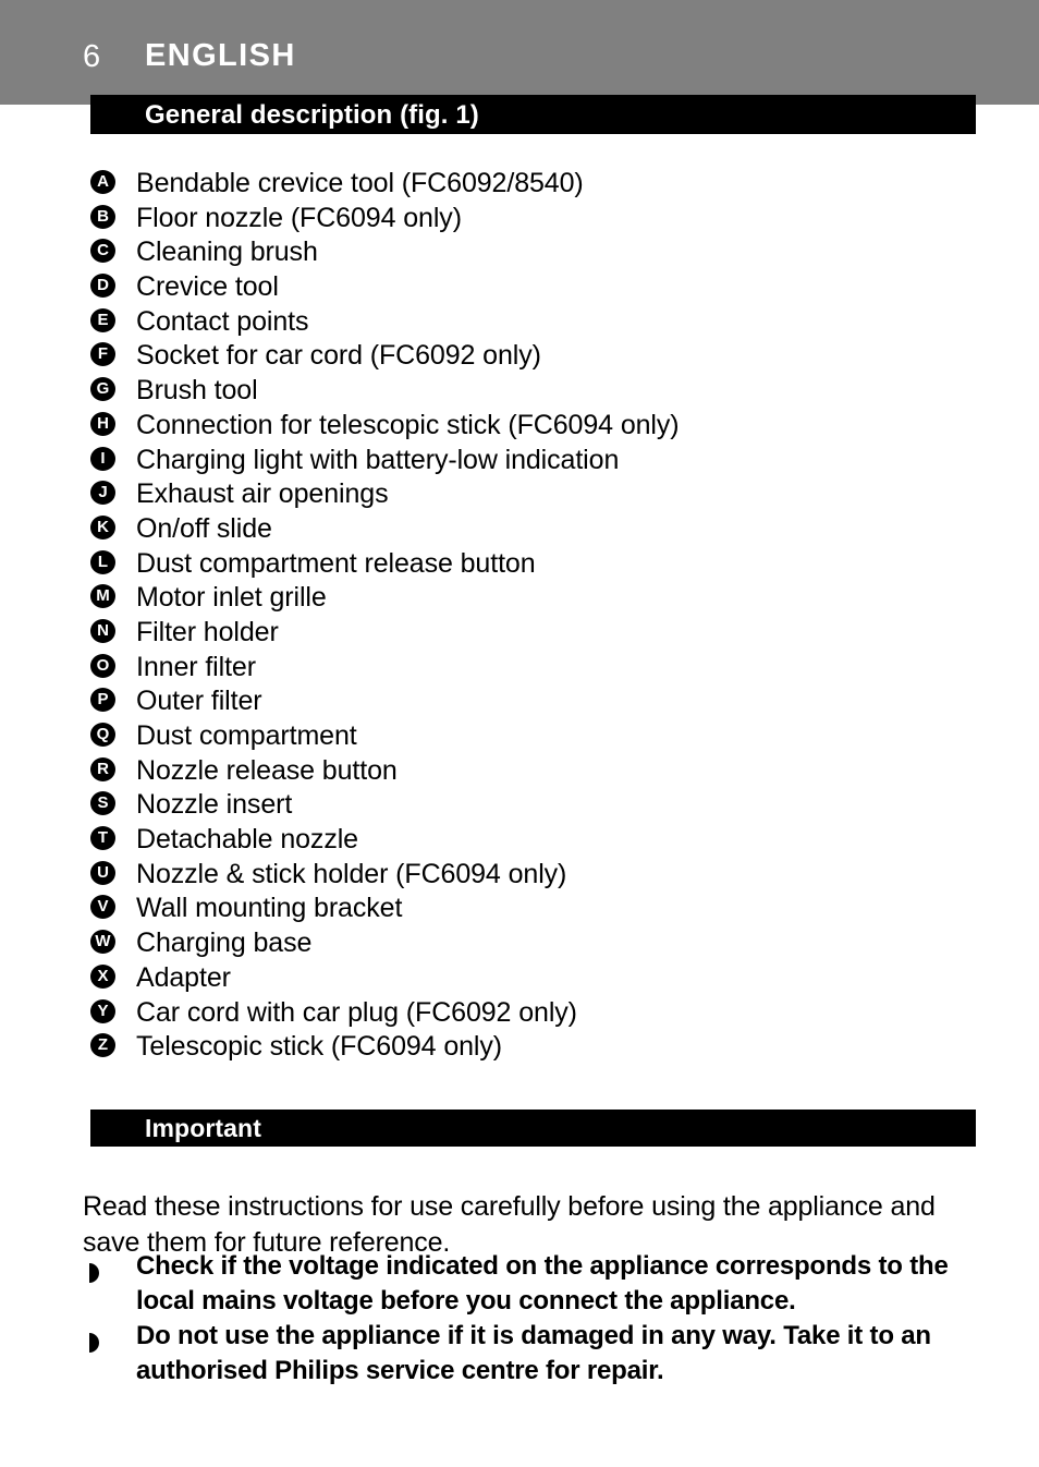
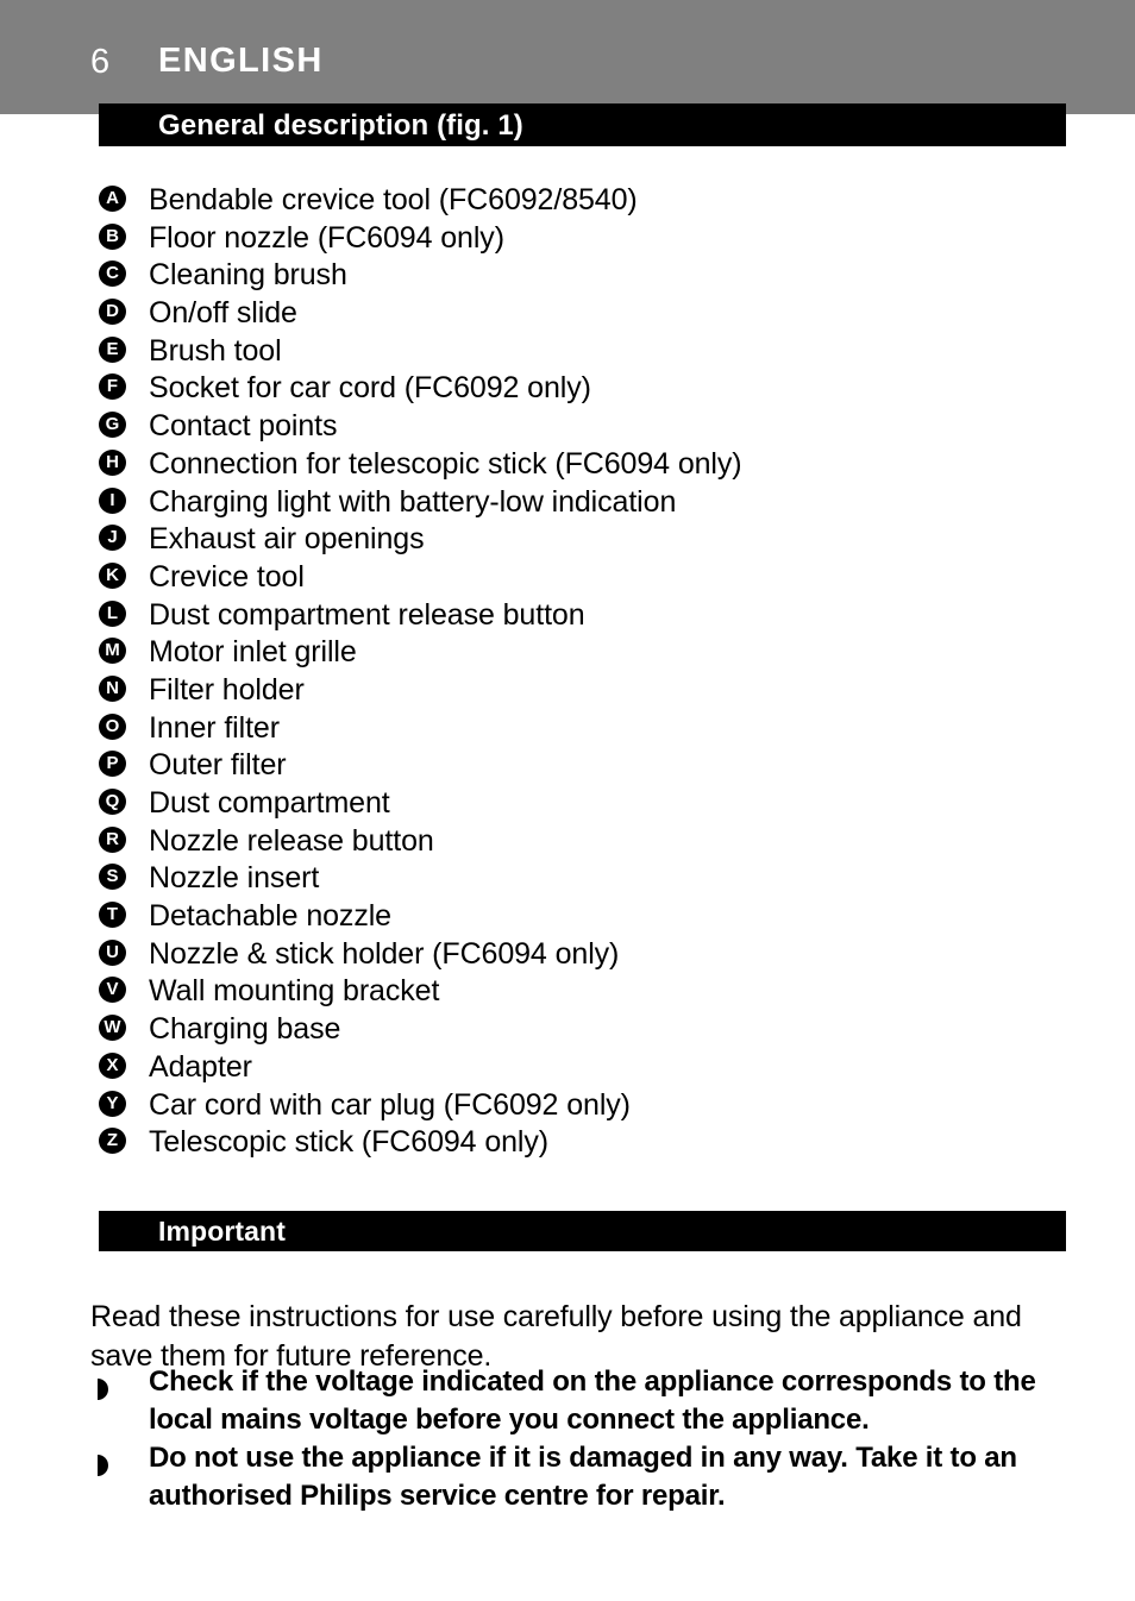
  6
  ENGLISH
  General description (fig. 1)
  A
  Bendable crevice tool (FC6092/8540)
  B
  Floor nozzle (FC6094 only)
  C
  Cleaning brush
  D
- Crevice tool
+ On/off slide
  E
- Contact points
+ Brush tool
  F
  Socket for car cord (FC6092 only)
  G
- Brush tool
+ Contact points
  H
  Connection for telescopic stick (FC6094 only)
  I
  Charging light with battery-low indication
  J
  Exhaust air openings
  K
- On/off slide
+ Crevice tool
  L
  Dust compartment release button
  M
  Motor inlet grille
  N
  Filter holder
  O
  Inner filter
  P
  Outer filter
  Q
  Dust compartment
  R
  Nozzle release button
  S
  Nozzle insert
  T
  Detachable nozzle
  U
  Nozzle & stick holder (FC6094 only)
  V
  Wall mounting bracket
  W
  Charging base
  X
  Adapter
  Y
  Car cord with car plug (FC6092 only)
  Z
  Telescopic stick (FC6094 only)
  Important
  Read these instructions for use carefully before using the appliance and save them for future reference.
  Check if the voltage indicated on the appliance corresponds to the local mains voltage before you connect the appliance.
  Do not use the appliance if it is damaged in any way. Take it to an authorised Philips service centre for repair.
